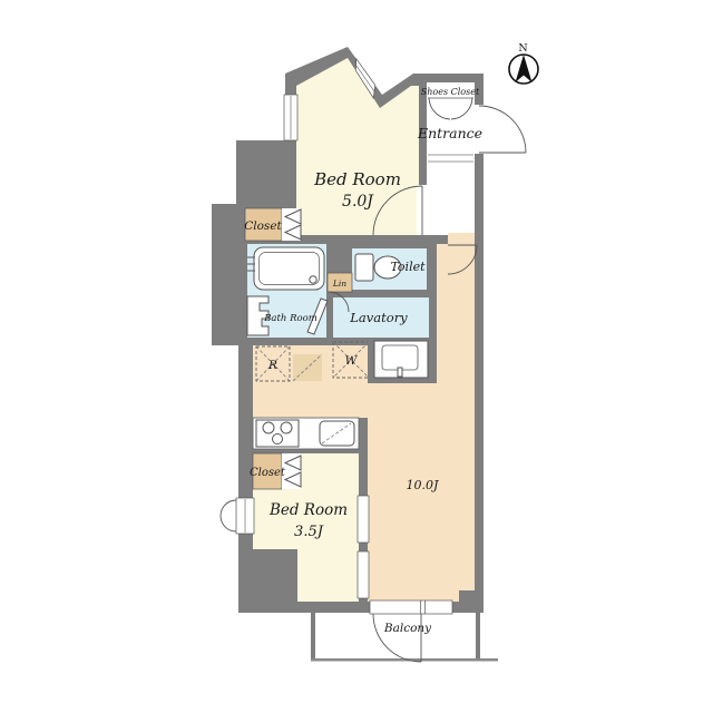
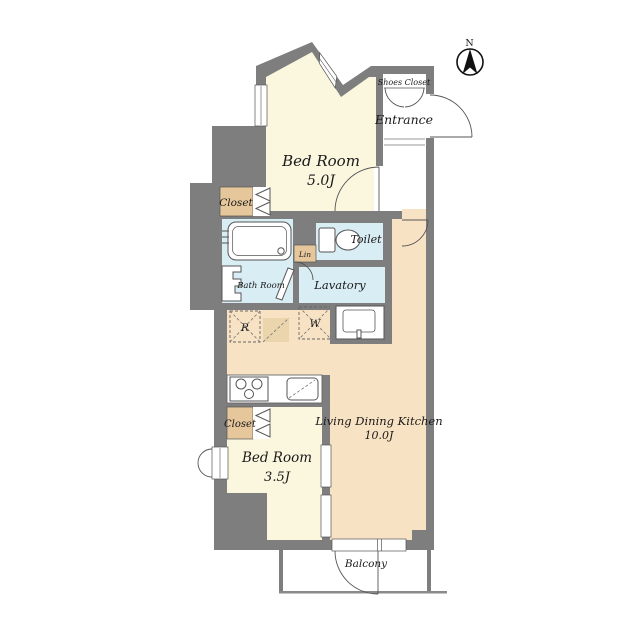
  N
  Shoes Closet
  Entrance
  Bed Room
  5.0J
  Closet
  Toilet
  Lin
  Bath Room
  Lavatory
  R
  W
+ Living Dining Kitchen
  10.0J
  Closet
  Bed Room
  3.5J
  Balcony
